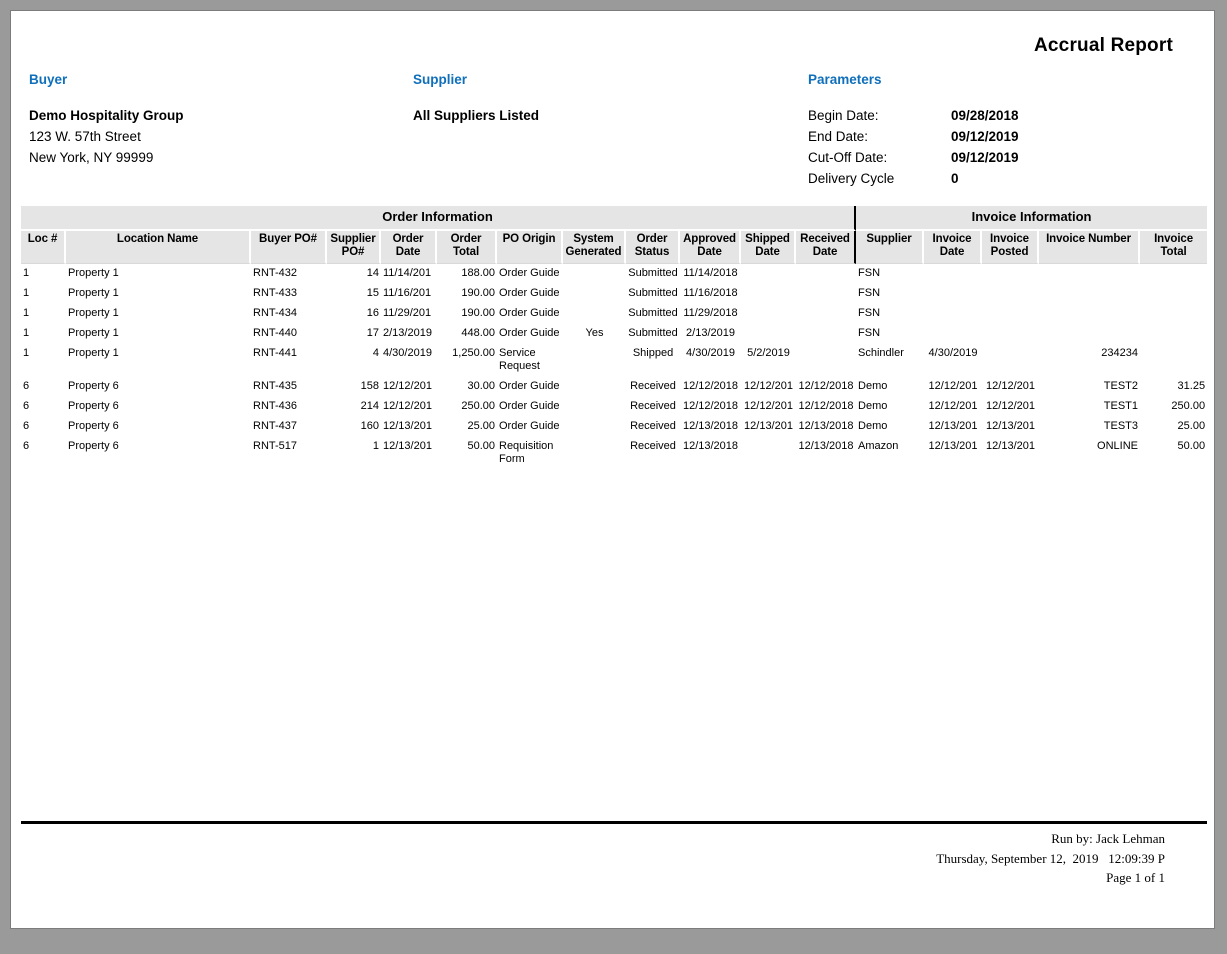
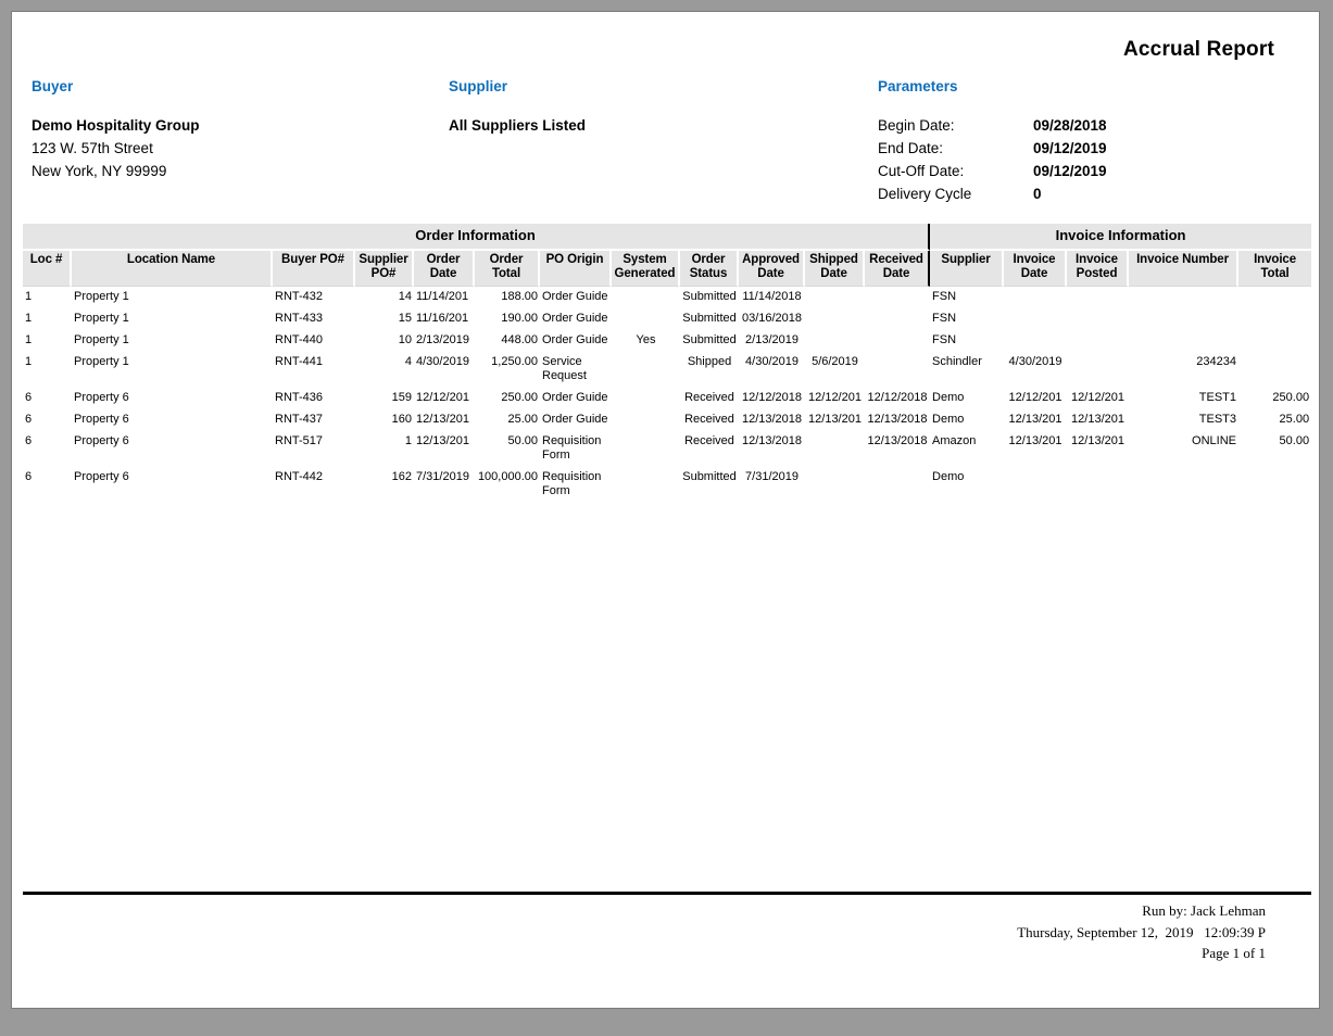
  Accrual Report
  Buyer
  Demo Hospitality Group
  123 W. 57th Street
  New York, NY 99999
  Supplier
  All Suppliers Listed
  Parameters
  Begin Date:
  09/28/2018
  End Date:
  09/12/2019
  Cut-Off Date:
  09/12/2019
  Delivery Cycle
  0
  Order Information	Invoice Information
  Loc #	Location Name	Buyer PO#	Supplier PO#	Order Date	Order Total	PO Origin	System Generated	Order Status	Approved Date	Shipped Date	Received Date	Supplier	Invoice Date	Invoice Posted	Invoice Number	Invoice Total
  1	Property 1	RNT-432	14	11/14/201	188.00	Order Guide		Submitted	11/14/2018			FSN
- 1	Property 1	RNT-433	15	11/16/201	190.00	Order Guide		Submitted	11/16/2018			FSN
+ 1	Property 1	RNT-433	15	11/16/201	190.00	Order Guide		Submitted	03/16/2018			FSN
- 1	Property 1	RNT-434	16	11/29/201	190.00	Order Guide		Submitted	11/29/2018			FSN
- 1	Property 1	RNT-440	17	2/13/2019	448.00	Order Guide	Yes	Submitted	2/13/2019			FSN
+ 1	Property 1	RNT-440	10	2/13/2019	448.00	Order Guide	Yes	Submitted	2/13/2019			FSN
- 1	Property 1	RNT-441	4	4/30/2019	1,250.00	Service Request		Shipped	4/30/2019	5/2/2019		Schindler	4/30/2019		234234
+ 1	Property 1	RNT-441	4	4/30/2019	1,250.00	Service Request		Shipped	4/30/2019	5/6/2019		Schindler	4/30/2019		234234
- 6	Property 6	RNT-435	158	12/12/201	30.00	Order Guide		Received	12/12/2018	12/12/201	12/12/2018	Demo	12/12/201	12/12/201	TEST2	31.25
- 6	Property 6	RNT-436	214	12/12/201	250.00	Order Guide		Received	12/12/2018	12/12/201	12/12/2018	Demo	12/12/201	12/12/201	TEST1	250.00
+ 6	Property 6	RNT-436	159	12/12/201	250.00	Order Guide		Received	12/12/2018	12/12/201	12/12/2018	Demo	12/12/201	12/12/201	TEST1	250.00
  6	Property 6	RNT-437	160	12/13/201	25.00	Order Guide		Received	12/13/2018	12/13/201	12/13/2018	Demo	12/13/201	12/13/201	TEST3	25.00
  6	Property 6	RNT-517	1	12/13/201	50.00	Requisition Form		Received	12/13/2018		12/13/2018	Amazon	12/13/201	12/13/201	ONLINE	50.00
+ 6	Property 6	RNT-442	162	7/31/2019	100,000.00	Requisition Form		Submitted	7/31/2019			Demo
  Run by: Jack Lehman
  Thursday, September 12, 2019 12:09:39 P
  Page 1 of 1
